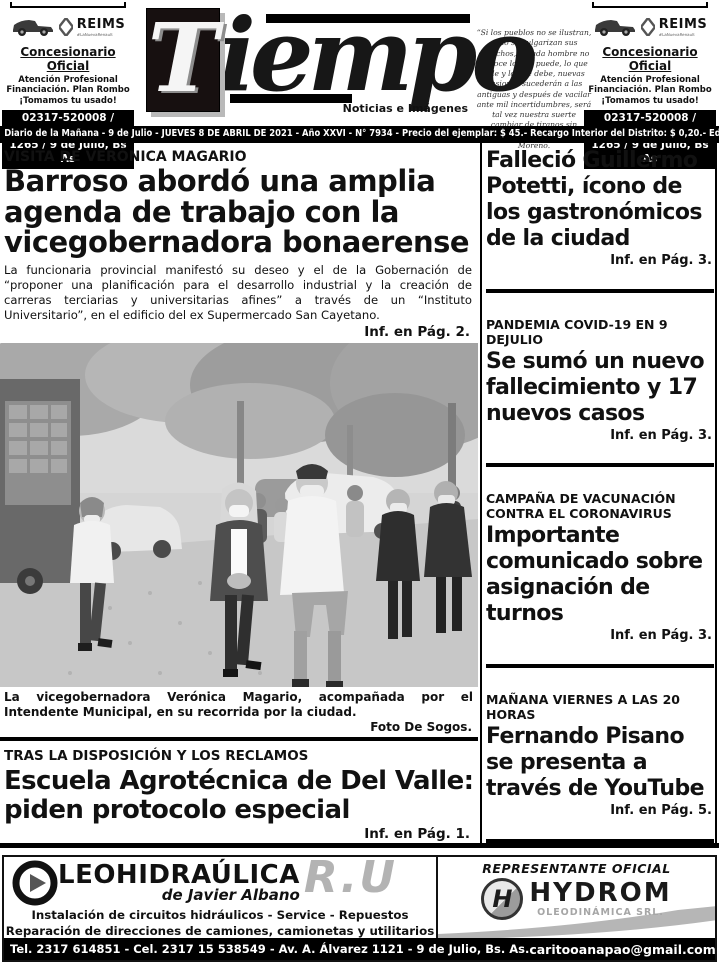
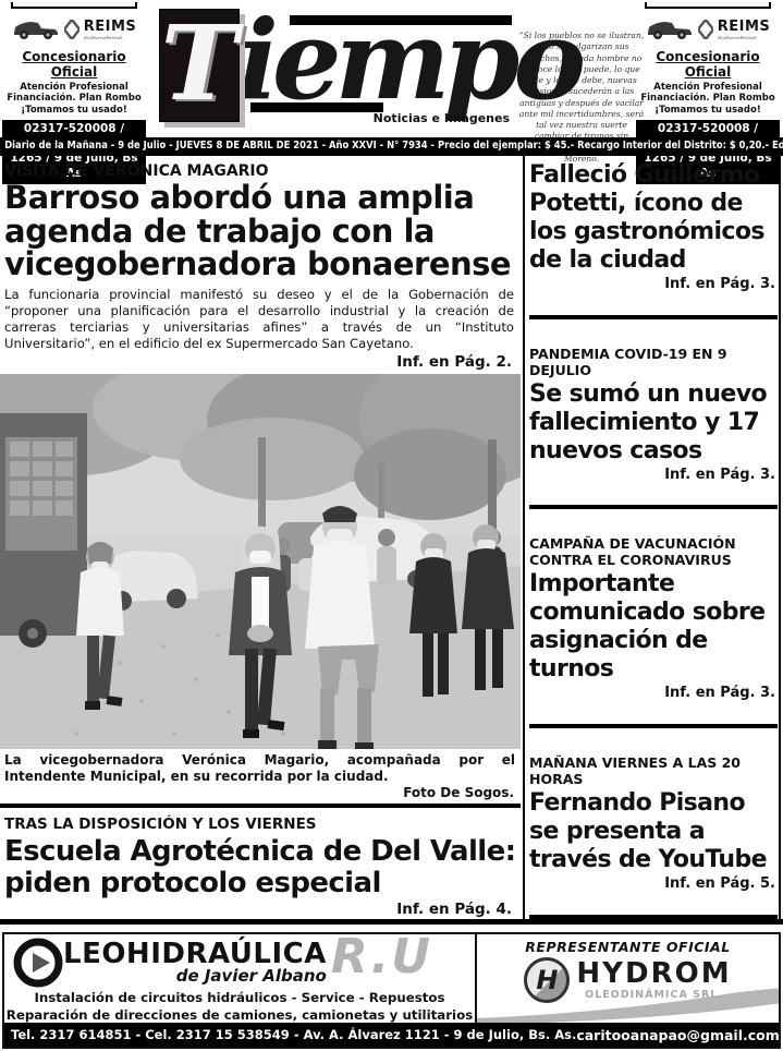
  REIMS
  Concesionario Oficial
  Atención Profesional
  Financiación. Plan Rombo
  ¡Tomamos tu usado!
  1265 / 9 de Julio, Bs As
  T
  iempo
  Noticias e Imágenes
  “Si los pueblos no se ilustran, si no se vulgarizan sus derechos, si cada hombre no conoce lo que puede, lo que vale y lo que debe, nuevas ilusiones sucederán a las antiguas y después de vacilar ante mil incertidumbres, será tal vez nuestra suerte cambiar de tiranos sin Moreno.
  REIMS
  Concesionario Oficial
  Atención Profesional
  Financiación. Plan Rombo
  ¡Tomamos tu usado!
  1265 / 9 de Julio, Bs As
  Diario de la Mañana - 9 de Julio - JUEVES 8 DE ABRIL DE 2021 - Año XXVI - N° 7934 - Precio del ejemplar: $ 45.- Recargo Interior del Distrito: $ 0,20.- Ed
  VISITA DE VERÓNICA MAGARIO
  Barroso abordó una amplia agenda de trabajo con la vicegobernadora bonaerense
  La funcionaria provincial manifestó su deseo y el de la Gobernación de “proponer una planificación para el desarrollo industrial y la creación de carreras terciarias y universitarias afines” a través de un “Instituto Universitario”, en el edificio del ex Supermercado San Cayetano.
  Inf. en Pág. 2.
  La vicegobernadora Verónica Magario, acompañada por el Intendente Municipal, en su recorrida por la ciudad.
  Foto De Sogos.
- TRAS LA DISPOSICIÓN Y LOS RECLAMOS
+ TRAS LA DISPOSICIÓN Y LOS VIERNES
  Escuela Agrotécnica de Del Valle: piden protocolo especial
- Inf. en Pág. 1.
+ Inf. en Pág. 4.
  Falleció Guillermo Potetti, ícono de los gastronómicos de la ciudad
  Inf. en Pág. 3.
  PANDEMIA COVID-19 EN 9 DEJULIO
  Se sumó un nuevo fallecimiento y 17 nuevos casos
  Inf. en Pág. 3.
  CAMPAÑA DE VACUNACIÓN CONTRA EL CORONAVIRUS
  Importante comunicado sobre asignación de turnos
  Inf. en Pág. 3.
  MAÑANA VIERNES A LAS 20 HORAS
  Fernando Pisano se presenta a través de YouTube
  Inf. en Pág. 5.
  LEOHIDRAÚLICA
  de Javier Albano
  R.U
  Instalación de circuitos hidráulicos - Service - Repuestos
  Reparación de direcciones de camiones, camionetas y utilitarios
  REPRESENTANTE OFICIAL
  H
  HYDROM
  OLEODINÁMICA SRL.
  Tel. 2317 614851 - Cel. 2317 15 538549 - Av. A. Álvarez 1121 - 9 de Julio, Bs. As.
  caritooanapao@gmail.com
